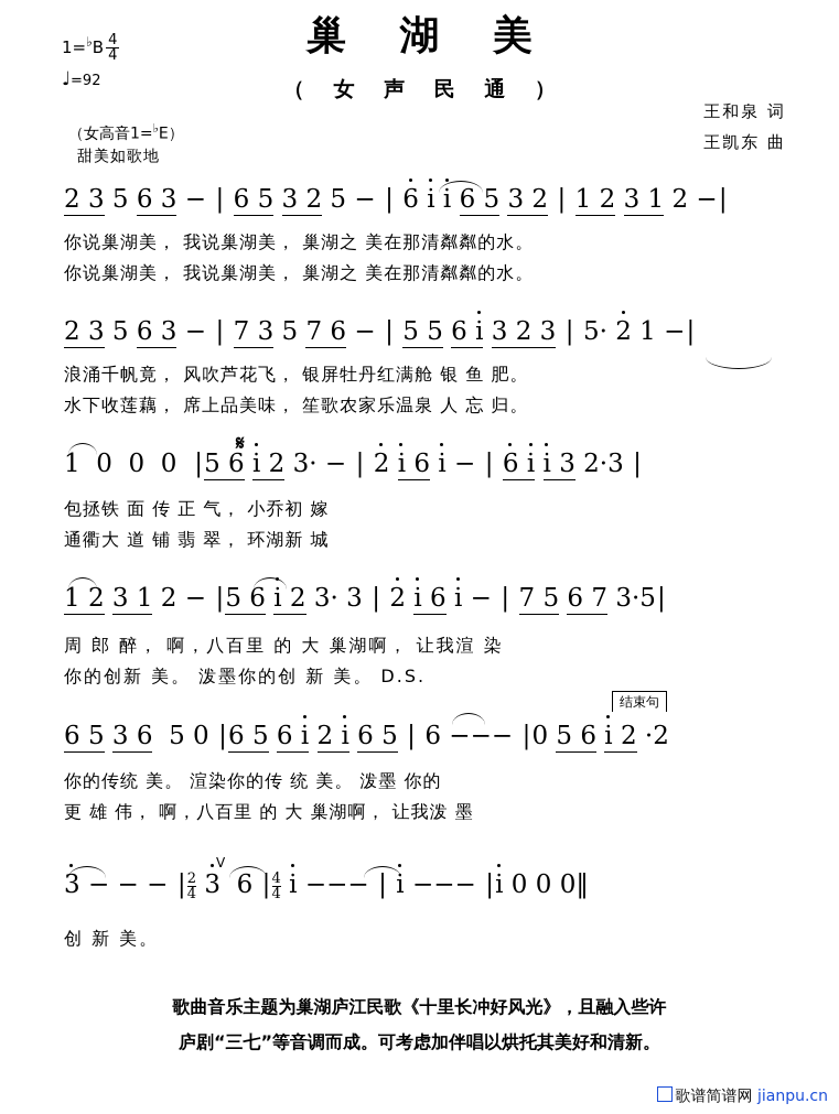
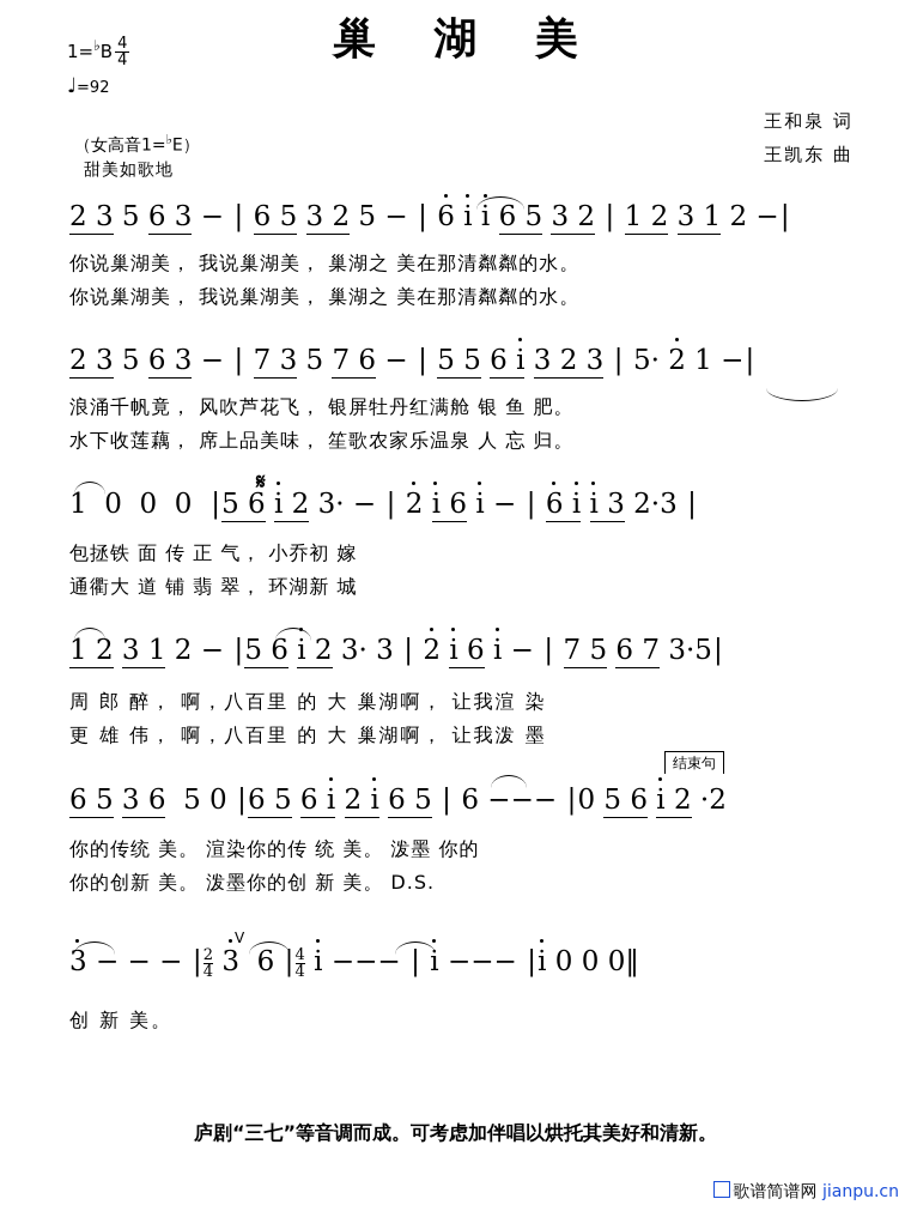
  巢 湖 美
- （ 女 声 民 通 ）
  王和泉 词
  王凯东 曲
  1=♭B
  4
  4
  ♩=92
  （女高音1=♭E）
  甜美如歌地
  2 3 5 6 3 − | 6 5 3 2 5 − | 6 i i 6 5 3 2 | 1 2 3 1 2 −|
  你说巢湖美， 我说巢湖美， 巢湖之 美在那清粼粼的水。
  你说巢湖美， 我说巢湖美， 巢湖之 美在那清粼粼的水。
  2 3 5 6 3 − | 7 3 5 7 6 − | 5 5 6 i 3 2 3 | 5· 2 1 −|
  浪涌千帆竟， 风吹芦花飞， 银屏牡丹红满舱 银 鱼 肥。
  水下收莲藕， 席上品美味， 笙歌农家乐温泉 人 忘 归。
  𝄋
  1 0 0 0 |5 6 i 2 3· − | 2 i 6 i − | 6 i i 3 2·3 |
  包拯铁 面 传 正 气， 小乔初 嫁
  通衢大 道 铺 翡 翠， 环湖新 城
  1 2 3 1 2 − |5 6 i 2 3· 3 | 2 i 6 i − | 7 5 6 7 3·5|
  周 郎 醉， 啊，八百里 的 大 巢湖啊， 让我渲 染
- 你的创新 美。 泼墨你的创 新 美。 D.S.
+ 更 雄 伟， 啊，八百里 的 大 巢湖啊， 让我泼 墨
  结束句
  6 5 3 6 5 0 |6 5 6 i 2 i 6 5 | 6 −−− |0 5 6 i 2 ·2
  你的传统 美。 渲染你的传 统 美。 泼墨 你的
- 更 雄 伟， 啊，八百里 的 大 巢湖啊， 让我泼 墨
+ 你的创新 美。 泼墨你的创 新 美。 D.S.
  3 − − − |
  2
  4
  3 6 |
  4
  4
  i −−− | i −−− |i 0 0 0‖
  V
  创 新 美。
- 歌曲音乐主题为巢湖庐江民歌《十里长冲好风光》，且融入些许
  庐剧“三七”等音调而成。可考虑加伴唱以烘托其美好和清新。
  歌谱简谱网 jianpu.cn
